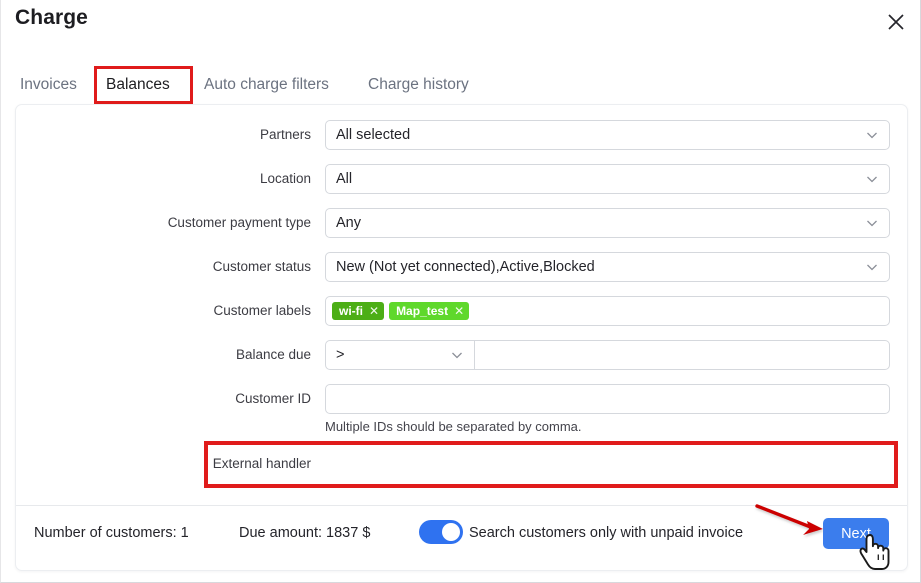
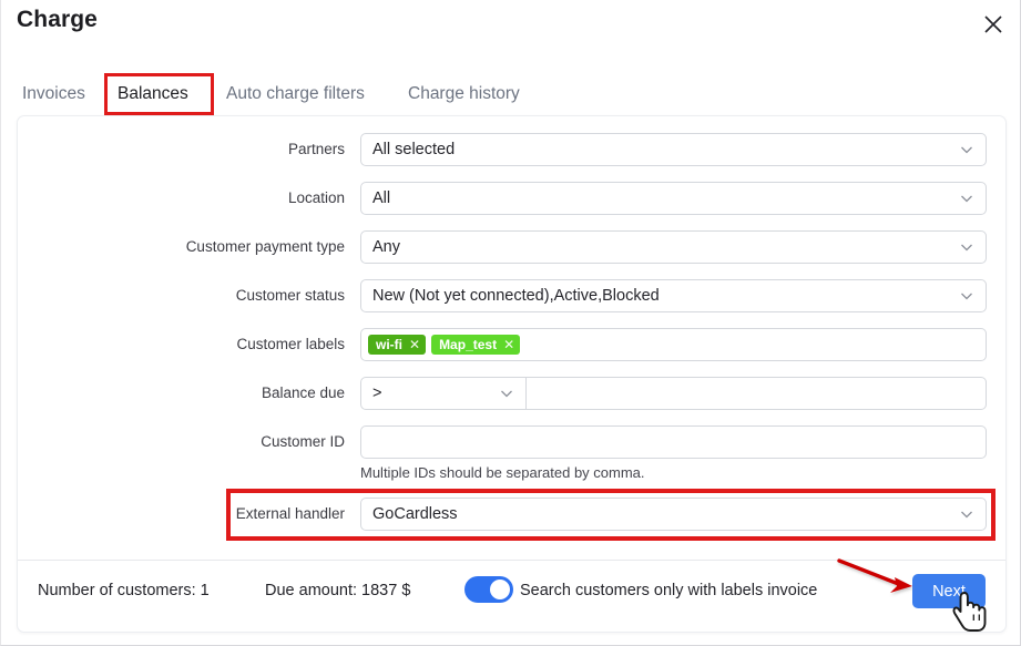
  Charge
  Invoices
  Balances
  Auto charge filters
  Charge history
  Partners
  All selected
  Location
  All
  Customer payment type
  Any
  Customer status
  New (Not yet connected),Active,Blocked
  Customer labels
  wi-fi
  ✕
  Map_test
  ✕
  Balance due
  >
  Customer ID
  Multiple IDs should be separated by comma.
  External handler
+ GoCardless
  Number of customers: 1
  Due amount: 1837 $
- Search customers only with unpaid invoice
+ Search customers only with labels invoice
  Next
